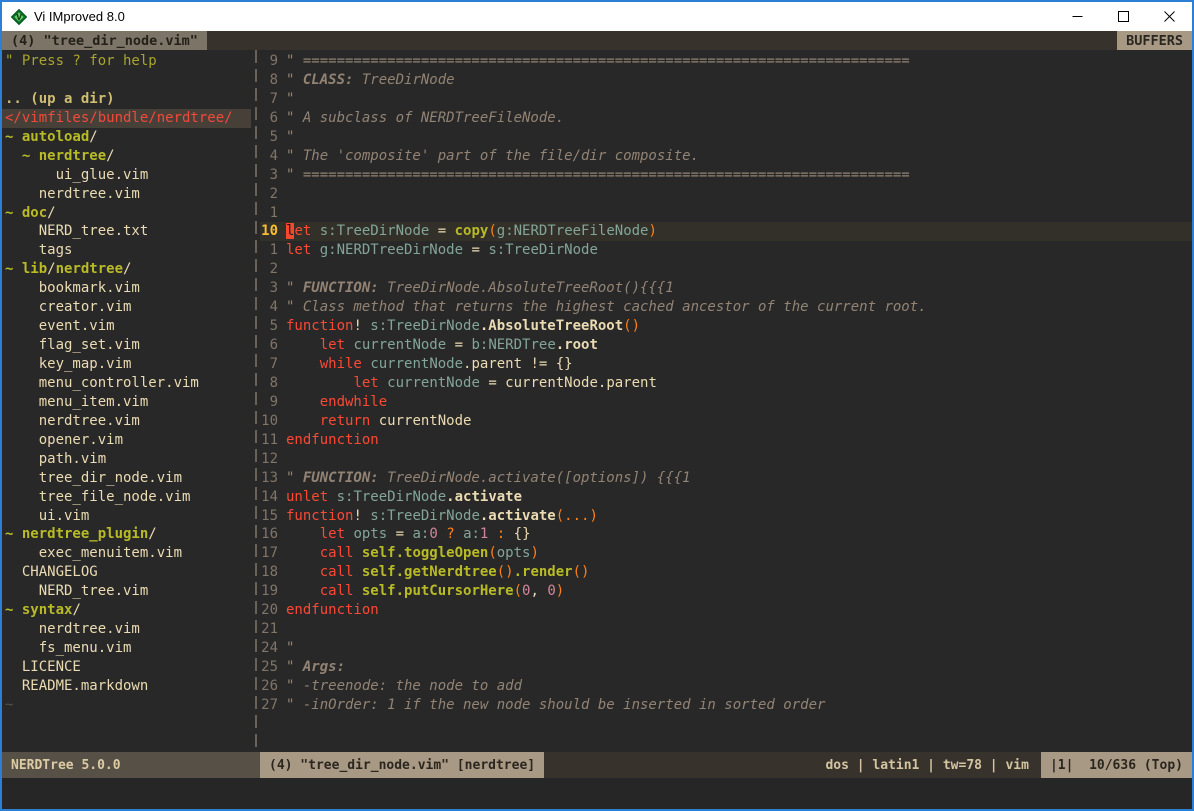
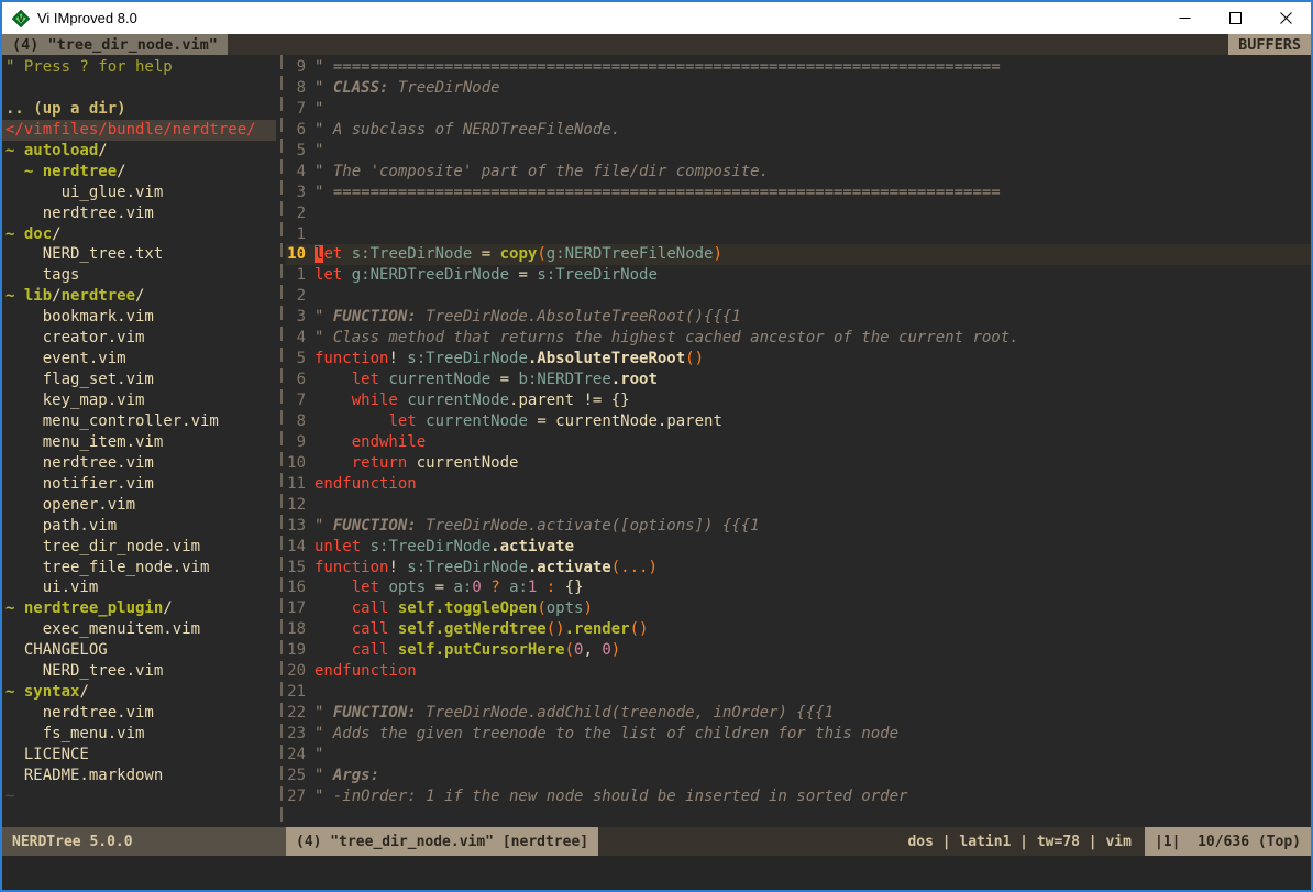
  Vi IMproved 8.0
  (4) "tree_dir_node.vim"
  BUFFERS
  " Press ? for help
  .. (up a dir)
  </vimfiles/bundle/nerdtree/
  ~ autoload/
  ~ nerdtree/
  ui_glue.vim
  nerdtree.vim
  ~ doc/
  NERD_tree.txt
  tags
  ~ lib/nerdtree/
  bookmark.vim
  creator.vim
  event.vim
  flag_set.vim
  key_map.vim
  menu_controller.vim
  menu_item.vim
  nerdtree.vim
+ notifier.vim
  opener.vim
  path.vim
  tree_dir_node.vim
  tree_file_node.vim
  ui.vim
  ~ nerdtree_plugin/
  exec_menuitem.vim
  CHANGELOG
  NERD_tree.vim
  ~ syntax/
  nerdtree.vim
  fs_menu.vim
  LICENCE
  README.markdown
  ~
  9
  " ========================================================================
  8
  " CLASS: TreeDirNode
  7
  "
  6
  " A subclass of NERDTreeFileNode.
  5
  "
  4
  " The 'composite' part of the file/dir composite.
  3
  " ========================================================================
  2
  1
  10
  let s:TreeDirNode = copy(g:NERDTreeFileNode)
  1
  let g:NERDTreeDirNode = s:TreeDirNode
  2
  3
  " FUNCTION: TreeDirNode.AbsoluteTreeRoot(){{{1
  4
  " Class method that returns the highest cached ancestor of the current root.
  5
  function! s:TreeDirNode.AbsoluteTreeRoot()
  6
  let currentNode = b:NERDTree.root
  7
  while currentNode.parent != {}
  8
  let currentNode = currentNode.parent
  9
  endwhile
  10
  return currentNode
  11
  endfunction
  12
  13
  " FUNCTION: TreeDirNode.activate([options]) {{{1
  14
  unlet s:TreeDirNode.activate
  15
  function! s:TreeDirNode.activate(...)
  16
  let opts = a:0 ? a:1 : {}
  17
  call self.toggleOpen(opts)
  18
  call self.getNerdtree().render()
  19
  call self.putCursorHere(0, 0)
  20
  endfunction
  21
+ 22
+ " FUNCTION: TreeDirNode.addChild(treenode, inOrder) {{{1
+ 23
+ " Adds the given treenode to the list of children for this node
  24
  "
  25
  " Args:
- 26
- " -treenode: the node to add
  27
  " -inOrder: 1 if the new node should be inserted in sorted order
  NERDTree 5.0.0
  (4) "tree_dir_node.vim" [nerdtree]
  dos | latin1 | tw=78 | vim
  |1| 10/636 (Top)
